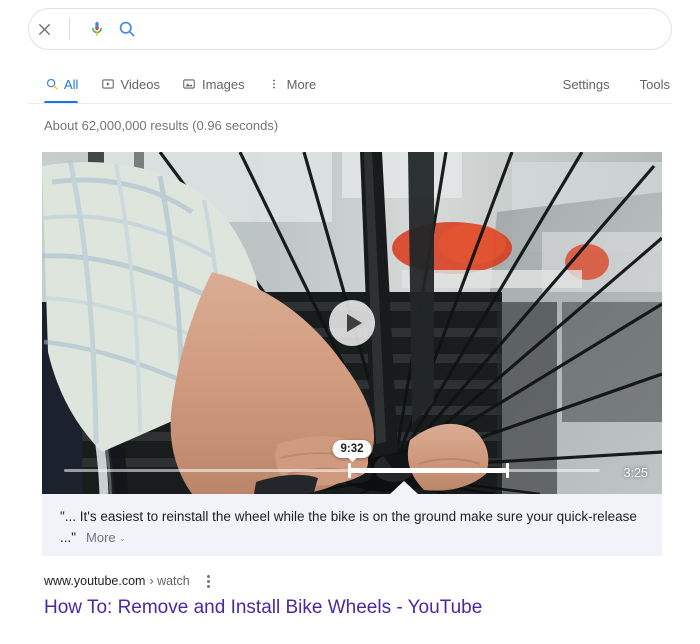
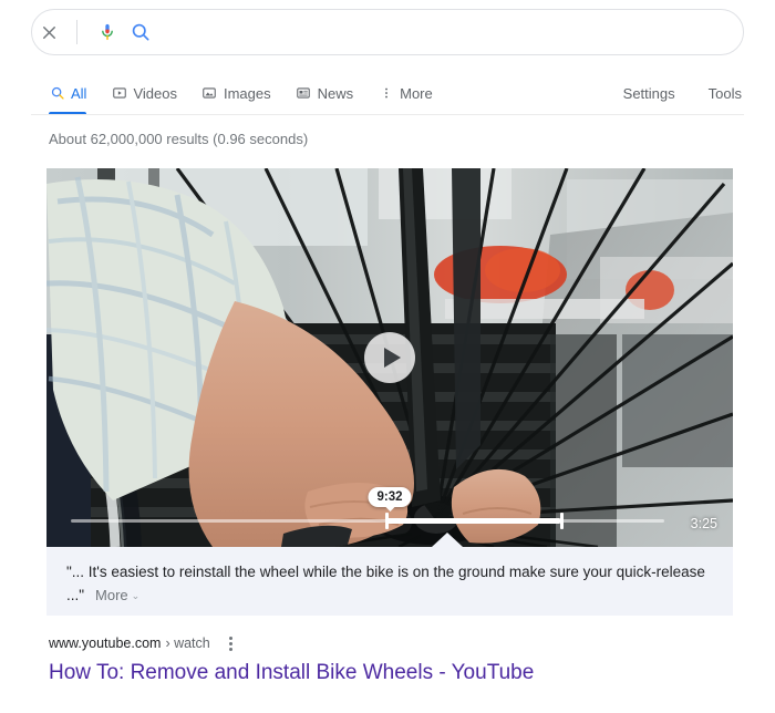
  All
  Videos
  Images
+ News
  More
  Settings
  Tools
  About 62,000,000 results (0.96 seconds)
  9:32
  3:25
  "... It's easiest to reinstall the wheel while the bike is on the ground make sure your quick-release ..." More ⌄
  www.youtube.com
  › watch
  How To: Remove and Install Bike Wheels - YouTube
